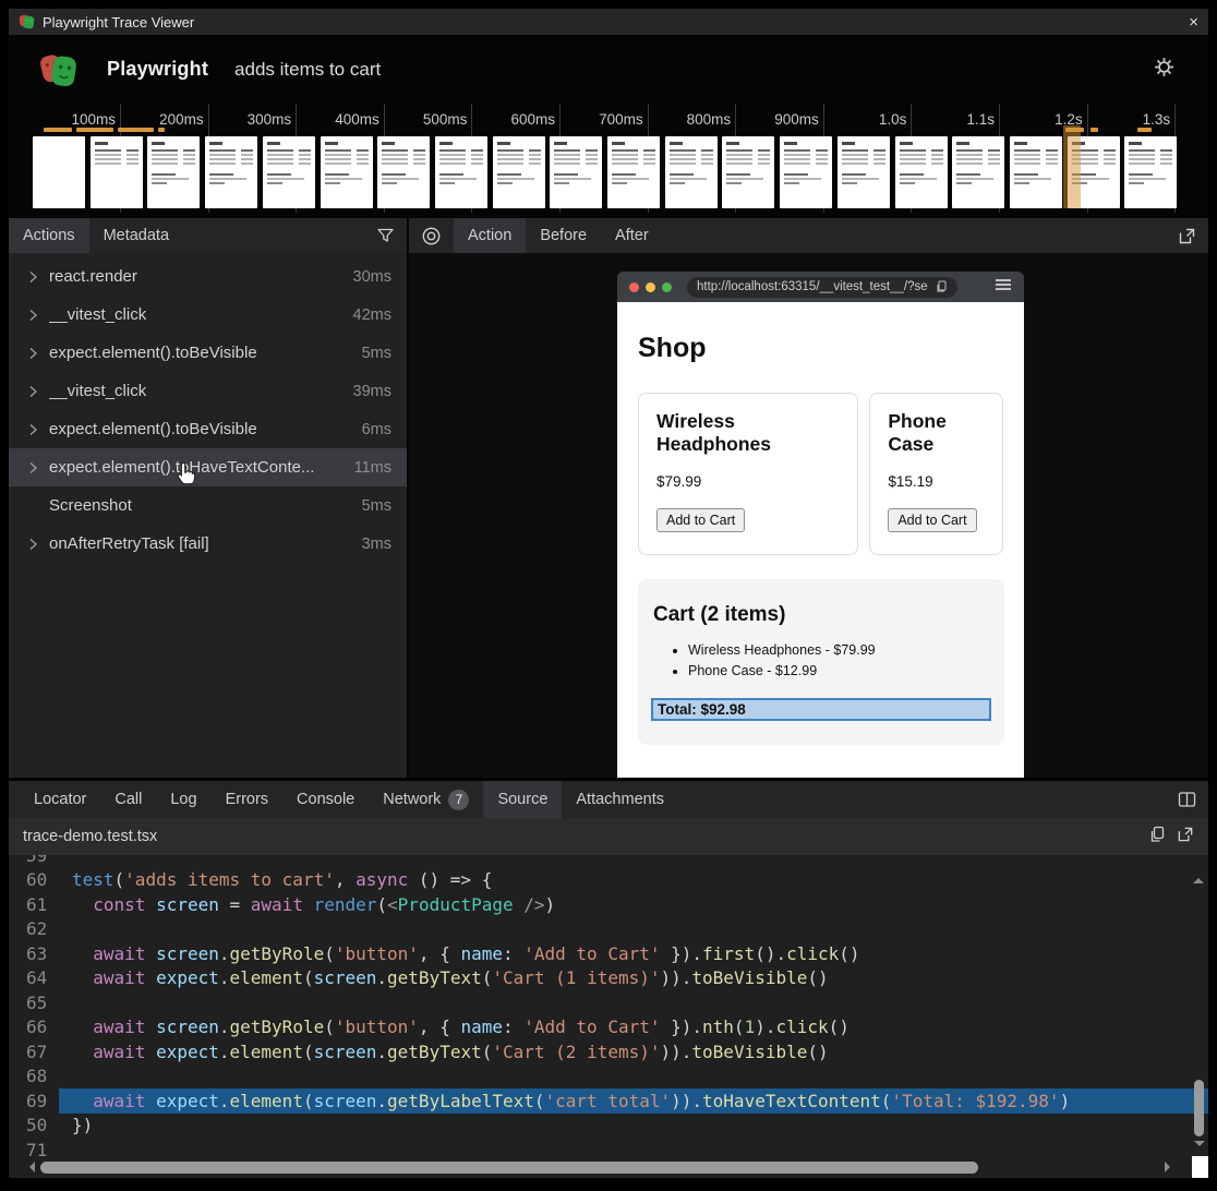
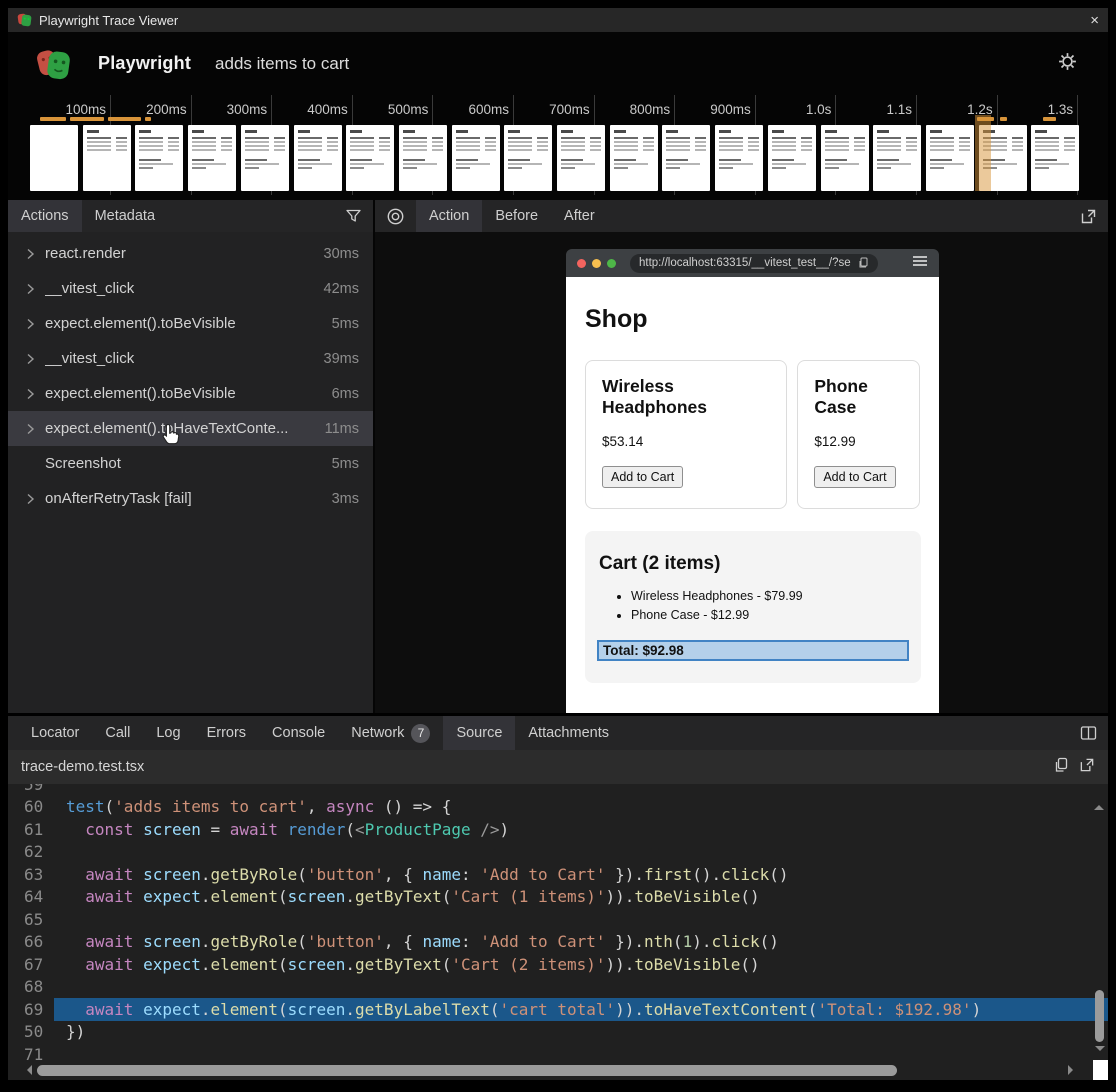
  Playwright Trace Viewer
  ×
  Playwright
  adds items to cart
  100ms
  200ms
  300ms
  400ms
  500ms
  600ms
  700ms
  800ms
  900ms
  1.0s
  1.1s
  1.2s
  1.3s
  Actions
  Metadata
  react.render
  30ms
  __vitest_click
  42ms
  expect.element().toBeVisible
  5ms
  __vitest_click
  39ms
  expect.element().toBeVisible
  6ms
  expect.element().tHaveTextConte...
  11ms
  Screenshot
  5ms
  onAfterRetryTask [fail]
  3ms
  Action
  Before
  After
  http://localhost:63315/__vitest_test__/?se
  Shop
  Wireless Headphones
- $79.99
+ $53.14
  Add to Cart
  Phone Case
- $15.19
+ $12.99
  Add to Cart
  Cart (2 items)
  Wireless Headphones - $79.99
  Phone Case - $12.99
  Total: $92.98
  Locator
  Call
  Log
  Errors
  Console
  Network
  7
  Source
  Attachments
  trace-demo.test.tsx
  59
  60
  test
  (
  'adds items to cart'
  ,
  async
  () => {
  61
  const
  screen
  =
  await
  render
  (
  <
  ProductPage
  />
  )
  62
  63
  await
  screen
  .
  getByRole
  (
  'button'
  , {
  name
  :
  'Add to Cart'
  }).
  first
  ().
  click
  ()
  64
  await
  expect
  .
  element
  (
  screen
  .
  getByText
  (
  'Cart (1 items)'
  )).
  toBeVisible
  ()
  65
  66
  await
  screen
  .
  getByRole
  (
  'button'
  , {
  name
  :
  'Add to Cart'
  }).
  nth
  (
  1
  ).
  click
  ()
  67
  await
  expect
  .
  element
  (
  screen
  .
  getByText
  (
  'Cart (2 items)'
  )).
  toBeVisible
  ()
  68
  69
  await
  expect
  .
  element
  (
  screen
  .
  getByLabelText
  (
  'cart total'
  )).
  toHaveTextContent
  (
  'Total: $192.98'
  )
  50
  })
  71
